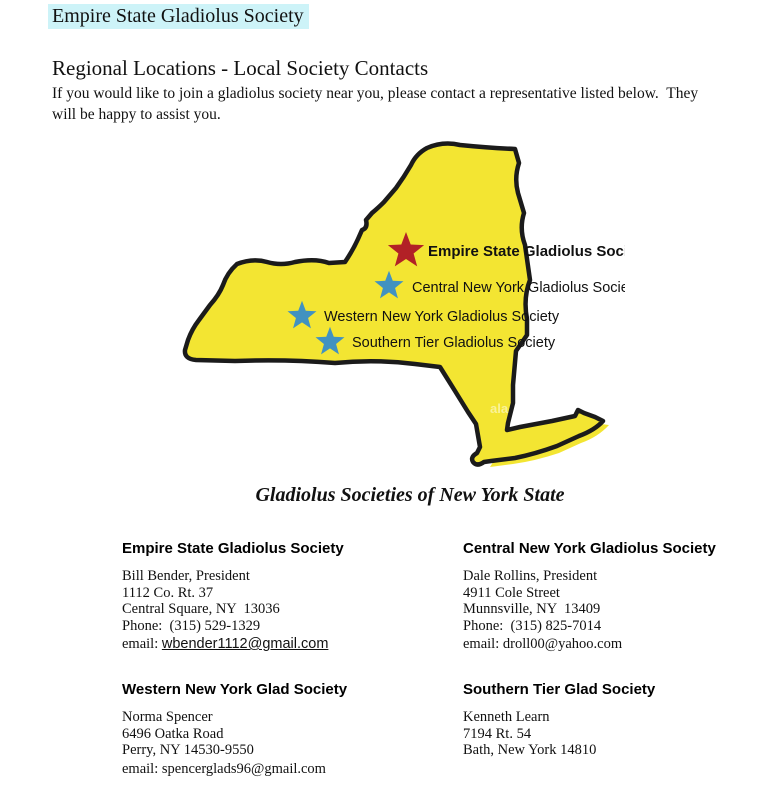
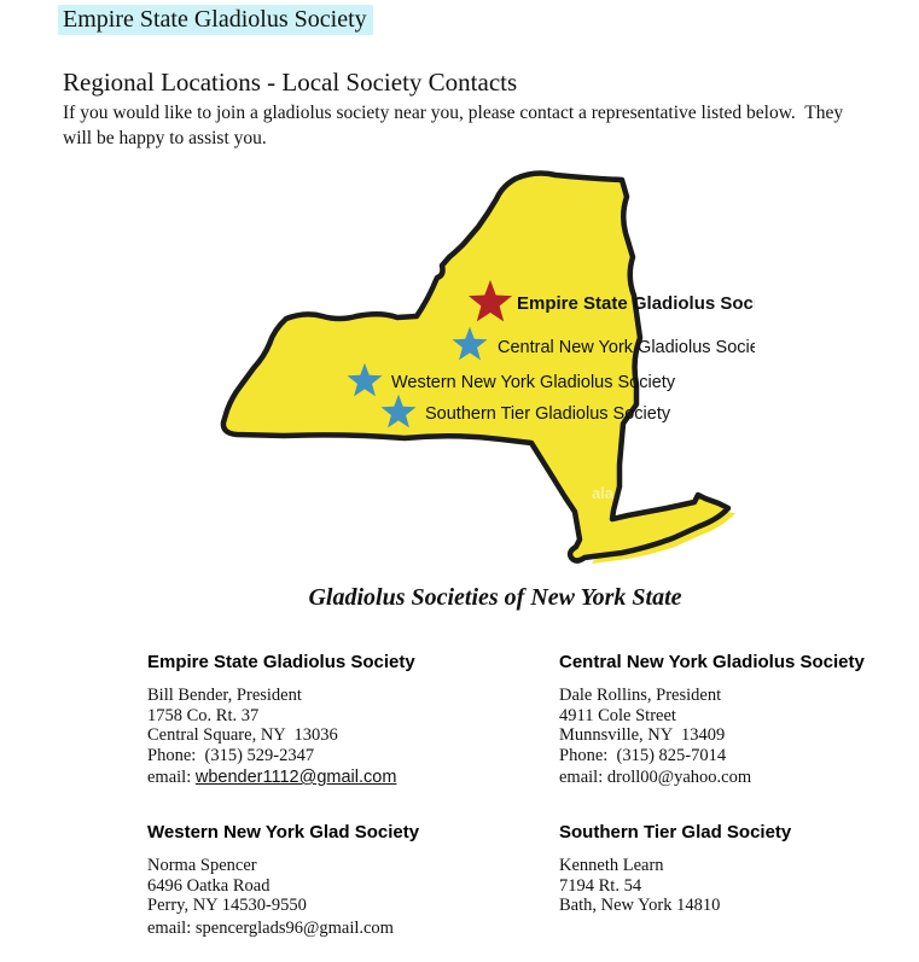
  Empire State Gladiolus Society
  Regional Locations - Local Society Contacts
  If you would like to join a gladiolus society near you, please contact a representative listed below. They will be happy to assist you.
  ala
  Empire State Gladiolus Soc
  Central New York Gladiolus Socie
  Western New York Gladiolus Society
  Southern Tier Gladiolus Society
  Gladiolus Societies of New York State
  Empire State Gladiolus Society
  Bill Bender, President
- 1112 Co. Rt. 37
+ 1758 Co. Rt. 37
  Central Square, NY 13036
- Phone: (315) 529-1329
+ Phone: (315) 529-2347
  email: wbender1112@gmail.com
  Central New York Gladiolus Society
  Dale Rollins, President
  4911 Cole Street
  Munnsville, NY 13409
  Phone: (315) 825-7014
  email: droll00@yahoo.com
  Western New York Glad Society
  Norma Spencer
  6496 Oatka Road
  Perry, NY 14530-9550
  email: spencerglads96@gmail.com
  Southern Tier Glad Society
  Kenneth Learn
  7194 Rt. 54
  Bath, New York 14810
